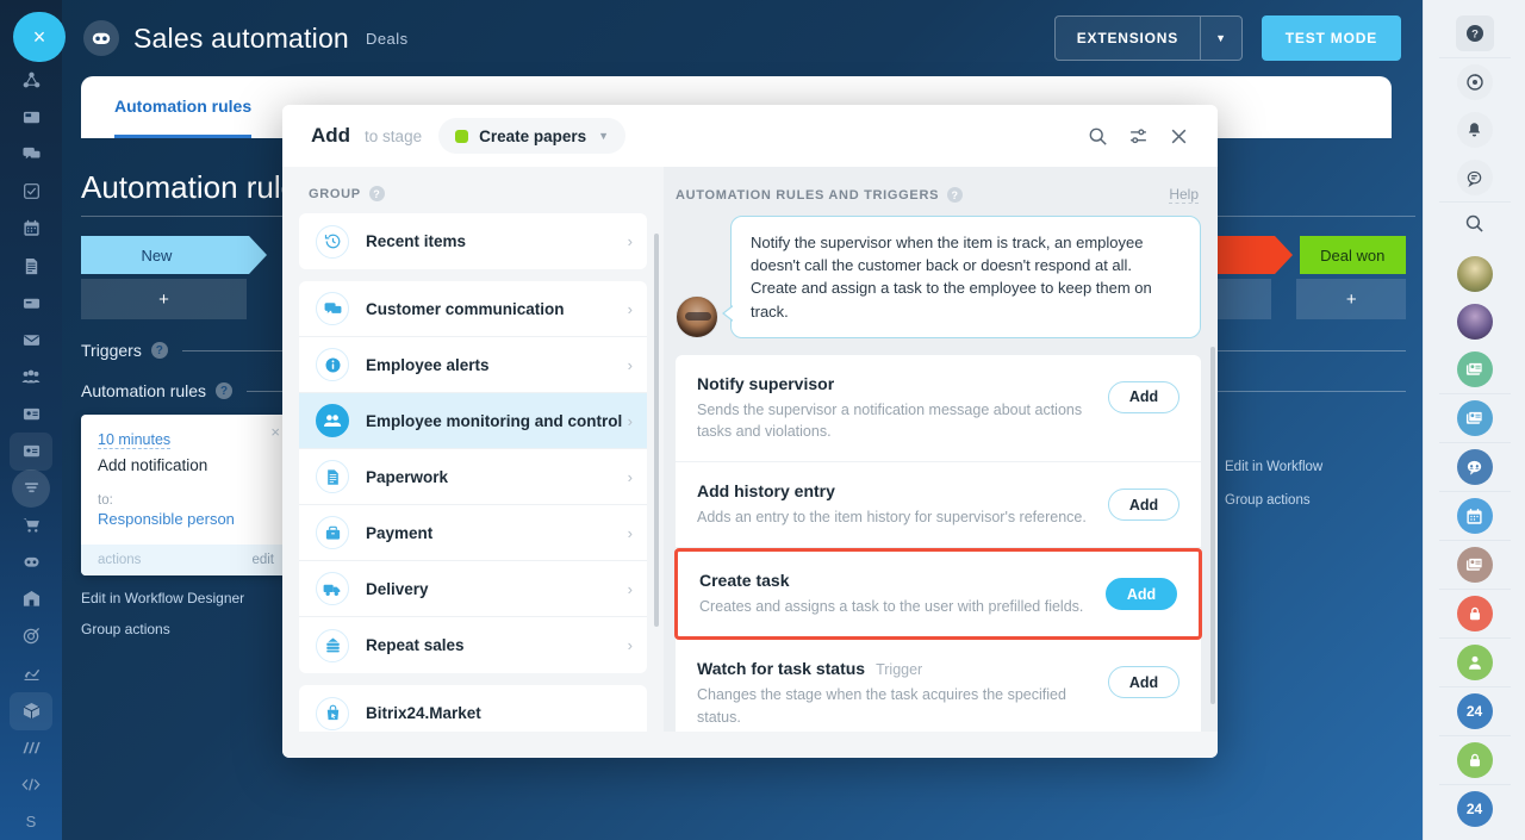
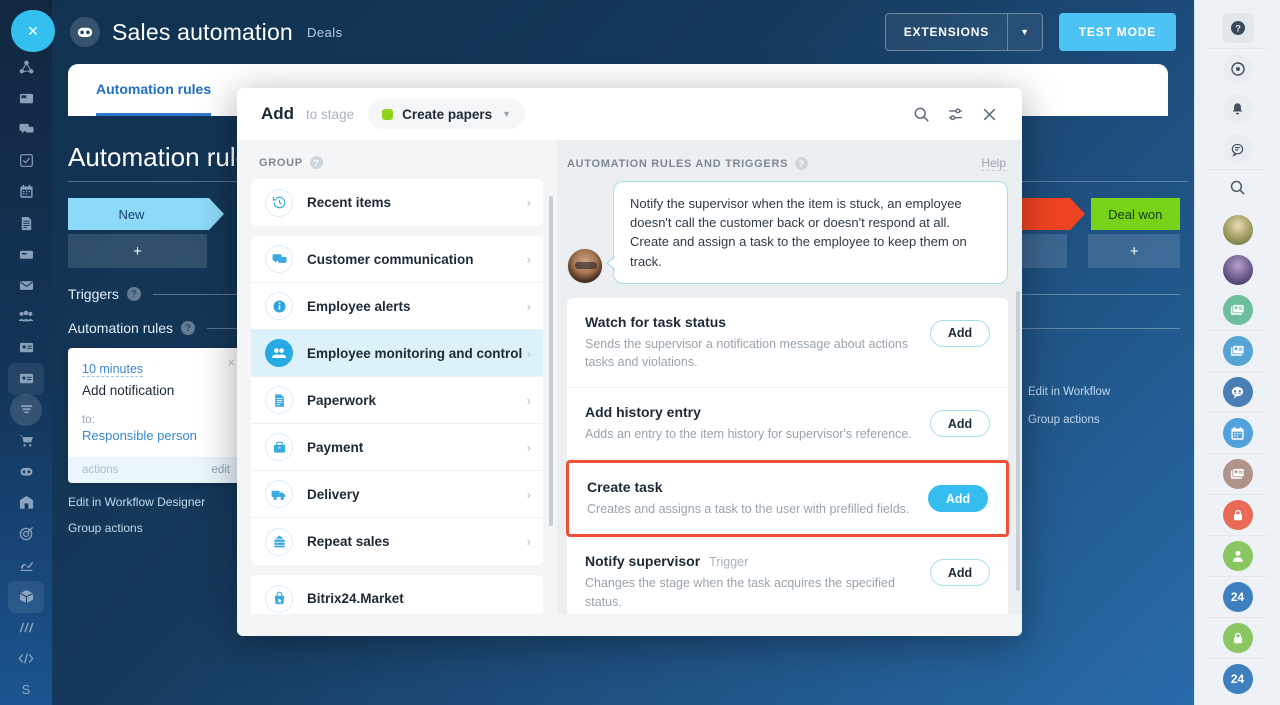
  ×
  S
  Sales automation
  Deals
  EXTENSIONS
  ▼
  TEST MODE
  Automation rules
  Automation rul
  New
  Deal won
  +
  +
  Triggers
  ?
  Automation rules
  ?
  ×
  10 minutes
  Add notification
  to:
  Responsible person
  actions
  edit
  Edit in Workflow Designer
  Group actions
  Edit in Workflow
  Group actions
  ?
  24
  24
  Add
  to stage
  Create papers
  ▼
  GROUP
  ?
  Recent items
  ›
  Customer communication
  ›
  Employee alerts
  ›
  Employee monitoring and control
  ›
  Paperwork
  ›
  Payment
  ›
  Delivery
  ›
  Repeat sales
  ›
  Bitrix24.Market
  AUTOMATION RULES AND TRIGGERS
  ?
  Help
- Notify the supervisor when the item is track, an employee doesn't call the customer back or doesn't respond at all. Create and assign a task to the employee to keep them on track.
+ Notify the supervisor when the item is stuck, an employee doesn't call the customer back or doesn't respond at all. Create and assign a task to the employee to keep them on track.
- Notify supervisor
+ Watch for task status
  Sends the supervisor a notification message about actions tasks and violations.
  Add
  Add history entry
  Adds an entry to the item history for supervisor's reference.
  Add
  Create task
  Creates and assigns a task to the user with prefilled fields.
  Add
- Watch for task status
+ Notify supervisor
  Trigger
  Changes the stage when the task acquires the specified status.
  Add
